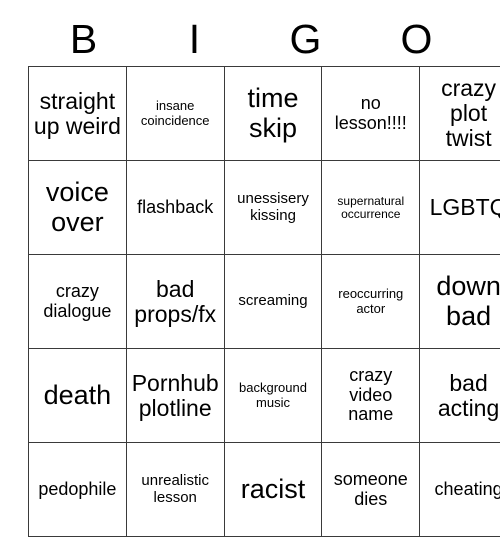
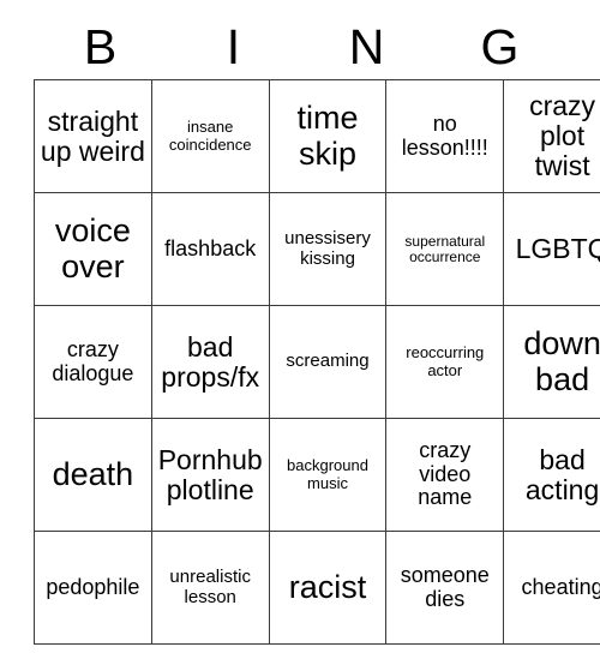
  B
  I
+ N
  G
- O
  straight up weird	insane coincidence	time skip	no lesson!!!!	crazy plot twist
  voice over	flashback	unessisery kissing	supernatural occurrence	LGBTQ
  crazy dialogue	bad props/fx	screaming	reoccurring actor	down bad
  death	Pornhub plotline	background music	crazy video name	bad acting
  pedophile	unrealistic lesson	racist	someone dies	cheating
